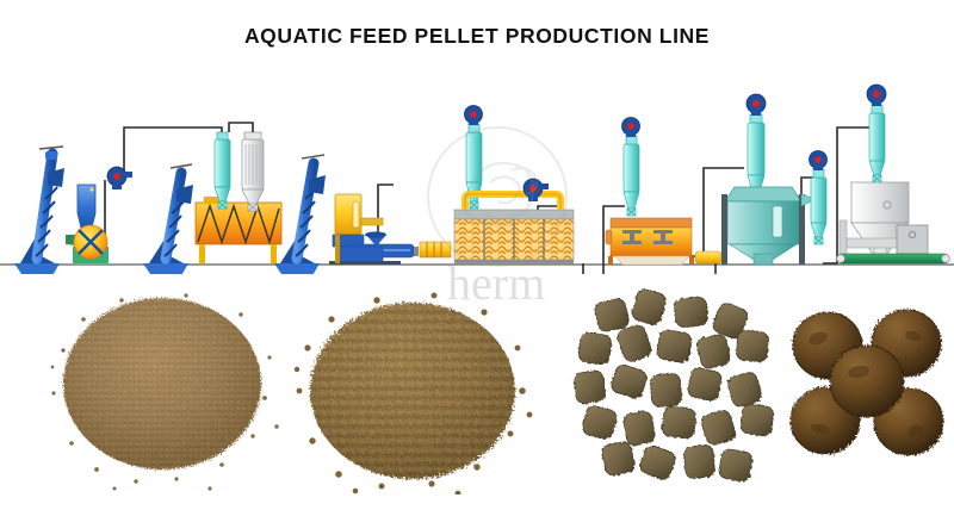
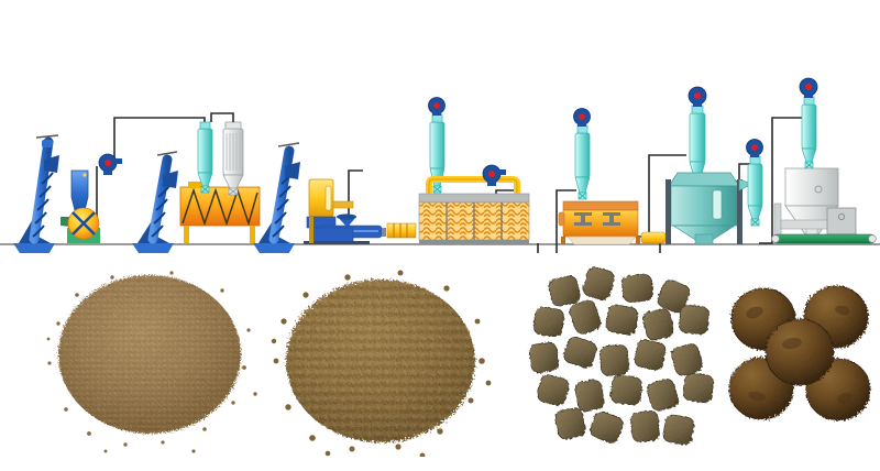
- AQUATIC FEED PELLET PRODUCTION LINE
- herm
